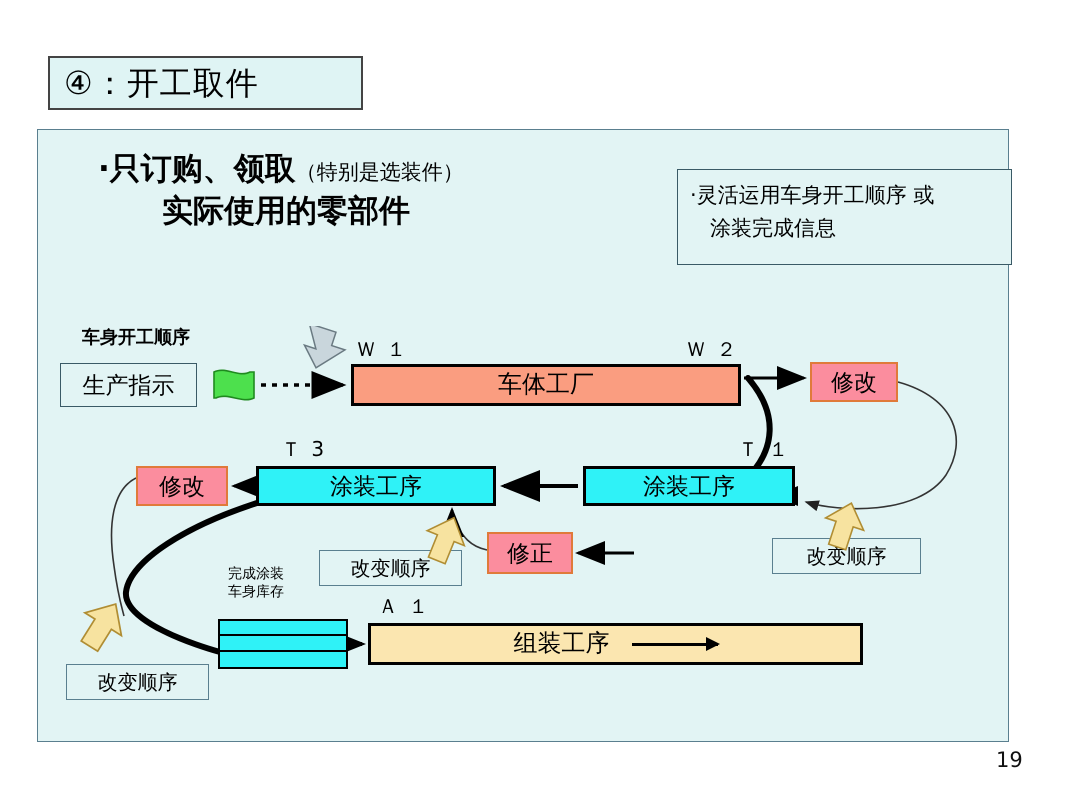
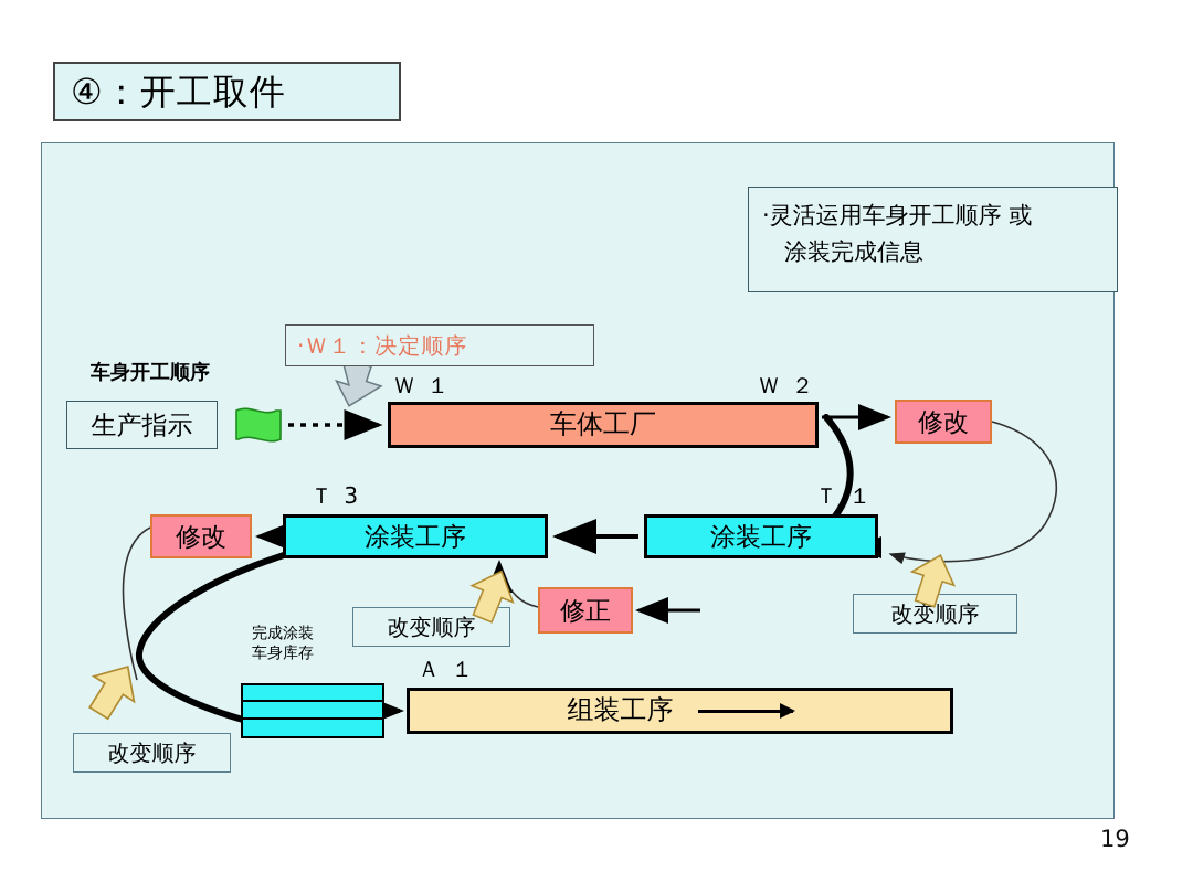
  ④：开工取件
- ·只订购、领取（特别是选装件）
- 实际使用的零部件
  ·灵活运用车身开工顺序 或
  涂装完成信息
+ ·Ｗ１：决定顺序
  车身开工顺序
  生产指示
  Ｗ １
  Ｗ ２
  Ｔ 3
  Ｔ １
  Ａ １
  车体工厂
  修改
  修改
  涂装工序
  涂装工序
  修正
  改变顺序
  改变顺序
  改变顺序
  完成涂装
  车身库存
  组装工序
  19
